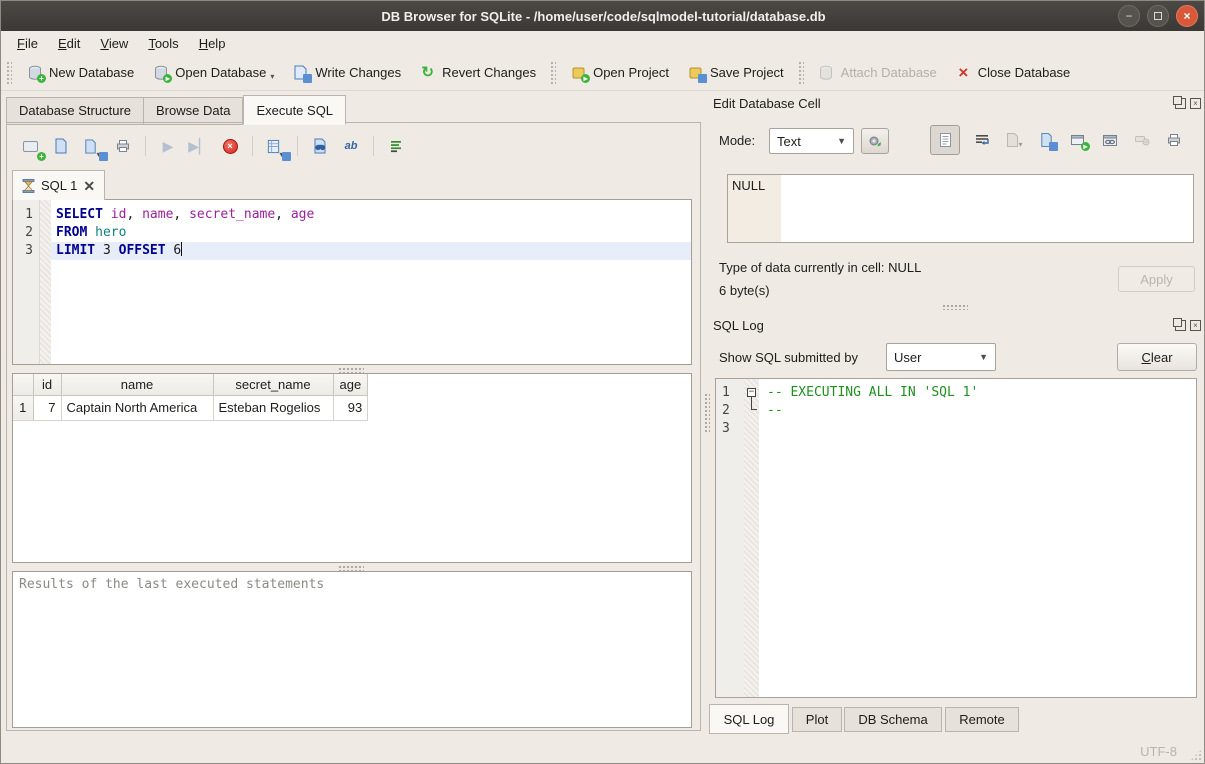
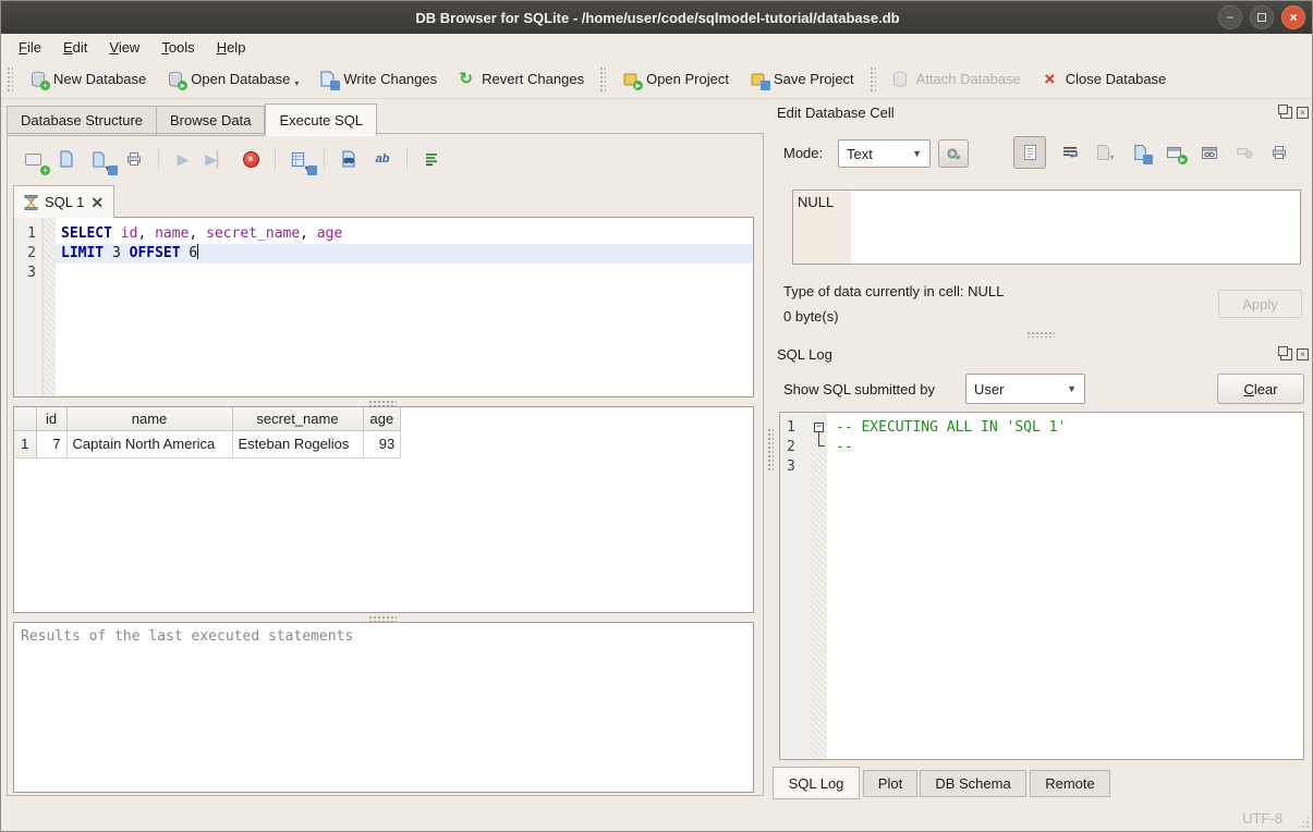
  DB Browser for SQLite - /home/user/code/sqlmodel-tutorial/database.db
  −
  ×
  File
  Edit
  View
  Tools
  Help
  +
  New Database
  ▸
  Open Database
  ▾
  Write Changes
  ↻
  Revert Changes
  ▸
  Open Project
  Save Project
  Attach Database
  ×
  Close Database
  Database Structure
  Browse Data
  Execute SQL
  +
  ▶
  ▶▏
  ×
  ab
  SQL 1
  ✕
  1
  2
  3
  SELECT id, name, secret_name, age
- FROM hero
  LIMIT 3 OFFSET 6
  	id	name	secret_name	age
  1	7	Captain North America	Esteban Rogelios	93
  Results of the last executed statements
  Edit Database Cell
  ×
  Mode:
  Text
  ▼
  ▾
  ▸
  NULL
  Type of data currently in cell: NULL
- 6 byte(s)
+ 0 byte(s)
  Apply
  SQL Log
  ×
  Show SQL submitted by
  User
  ▼
  Clear
  1
  2
  3
  −
  -- EXECUTING ALL IN 'SQL 1'
  --
  SQL Log
  Plot
  DB Schema
  Remote
  UTF-8
